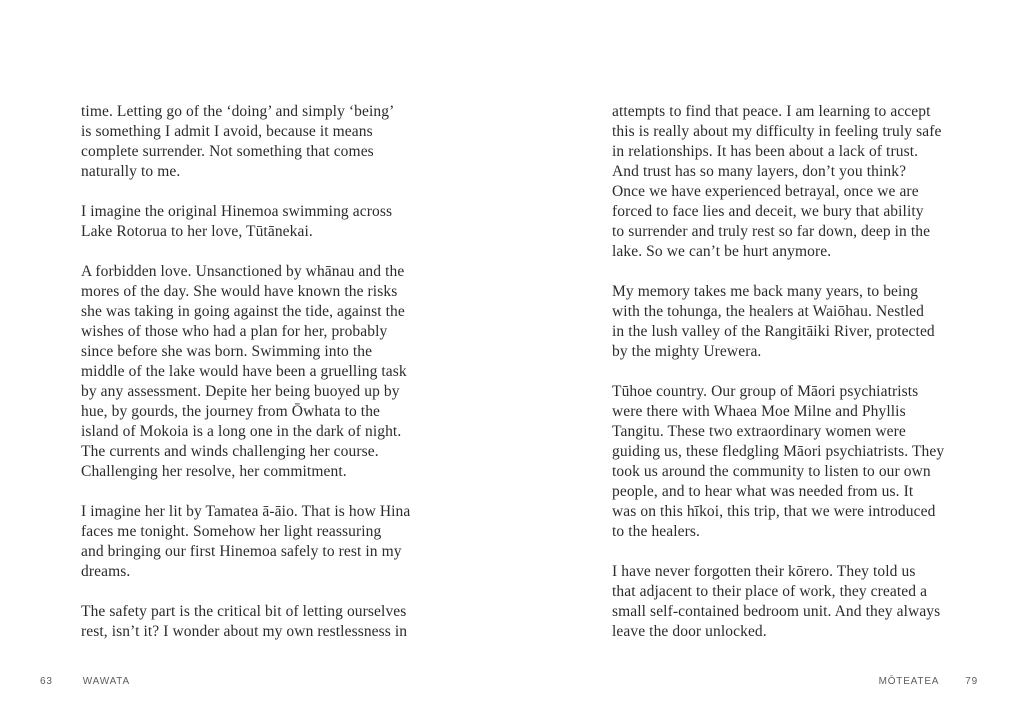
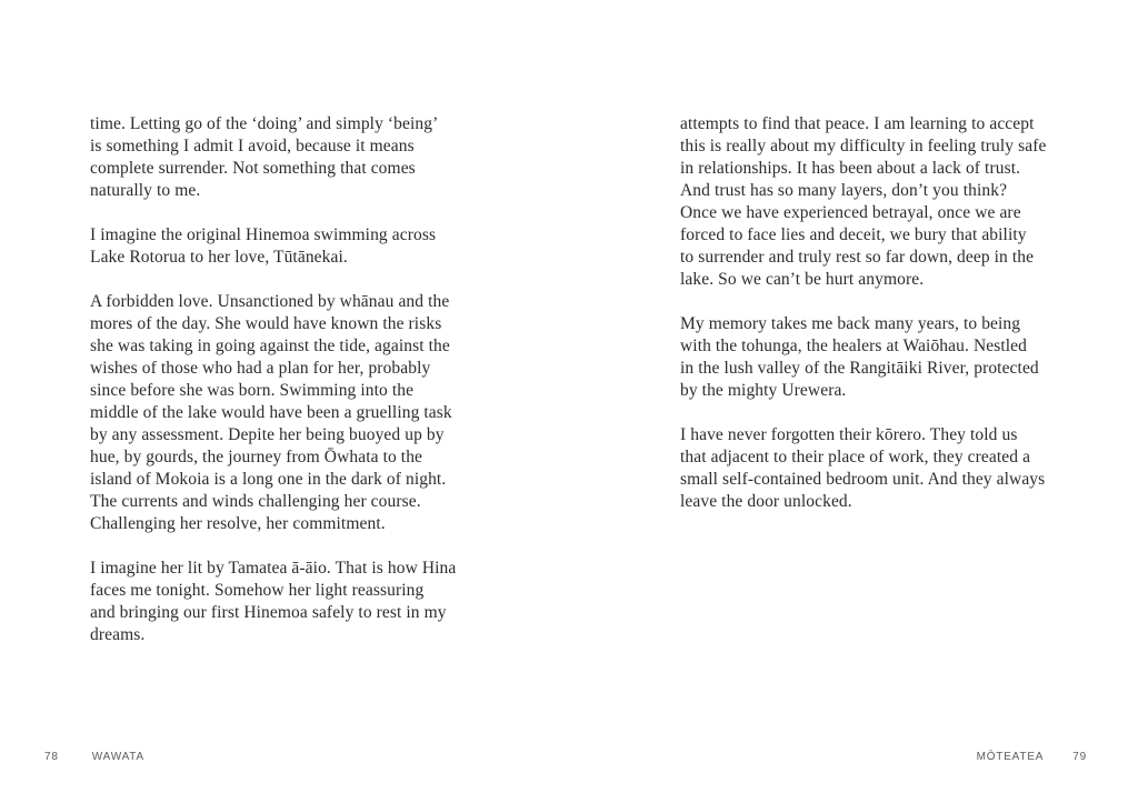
  time. Letting go of the ‘doing’ and simply ‘being’
  is something I admit I avoid, because it means
  complete surrender. Not something that comes
  naturally to me.
  I imagine the original Hinemoa swimming across
  Lake Rotorua to her love, Tūtānekai.
  A forbidden love. Unsanctioned by whānau and the
  mores of the day. She would have known the risks
  she was taking in going against the tide, against the
  wishes of those who had a plan for her, probably
  since before she was born. Swimming into the
  middle of the lake would have been a gruelling task
  by any assessment. Depite her being buoyed up by
  hue, by gourds, the journey from Ōwhata to the
  island of Mokoia is a long one in the dark of night.
  The currents and winds challenging her course.
  Challenging her resolve, her commitment.
  I imagine her lit by Tamatea ā-āio. That is how Hina
  faces me tonight. Somehow her light reassuring
  and bringing our first Hinemoa safely to rest in my
  dreams.
- The safety part is the critical bit of letting ourselves
- rest, isn’t it? I wonder about my own restlessness in
- 63
+ 78
  WAWATA
  attempts to find that peace. I am learning to accept
  this is really about my difficulty in feeling truly safe
  in relationships. It has been about a lack of trust.
  And trust has so many layers, don’t you think?
  Once we have experienced betrayal, once we are
  forced to face lies and deceit, we bury that ability
  to surrender and truly rest so far down, deep in the
  lake. So we can’t be hurt anymore.
  My memory takes me back many years, to being
  with the tohunga, the healers at Waiōhau. Nestled
  in the lush valley of the Rangitāiki River, protected
  by the mighty Urewera.
- Tūhoe country. Our group of Māori psychiatrists
- were there with Whaea Moe Milne and Phyllis
- Tangitu. These two extraordinary women were
- guiding us, these fledgling Māori psychiatrists. They
- took us around the community to listen to our own
- people, and to hear what was needed from us. It
- was on this hīkoi, this trip, that we were introduced
- to the healers.
  I have never forgotten their kōrero. They told us
  that adjacent to their place of work, they created a
  small self-contained bedroom unit. And they always
  leave the door unlocked.
  MŌTEATEA
  79
